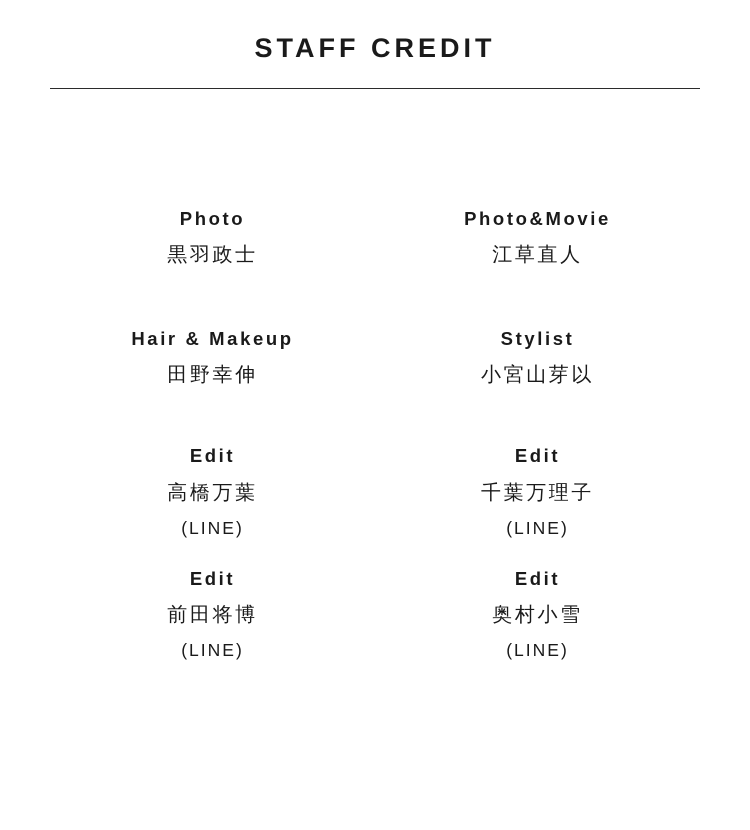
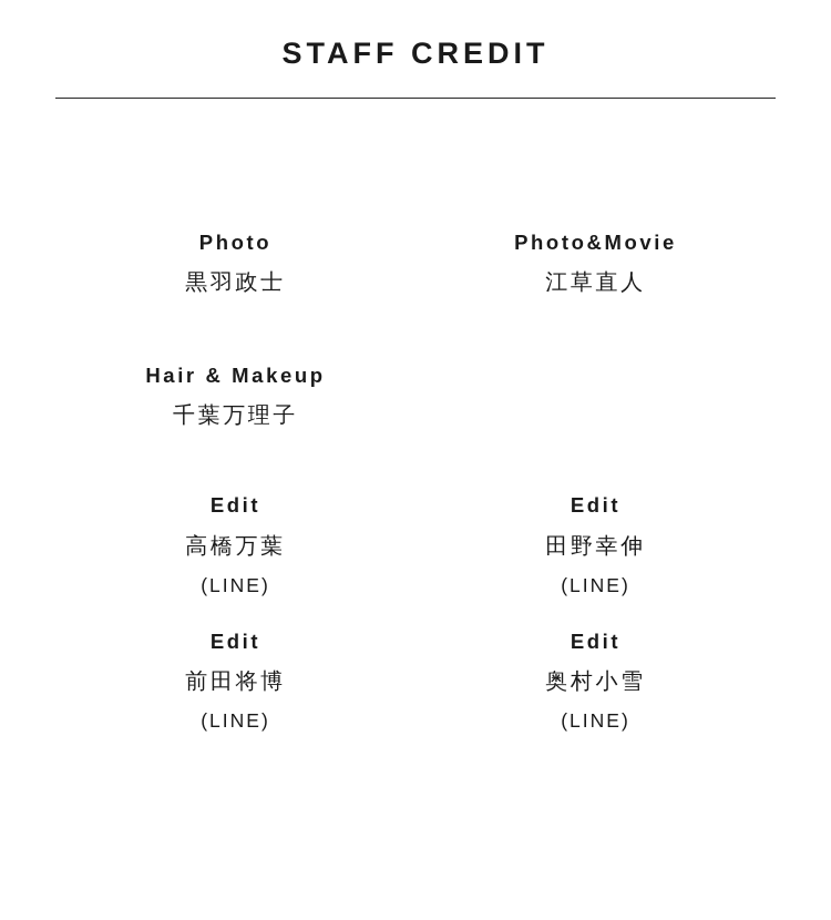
  STAFF CREDIT
  Photo
  黒羽政士
  Photo&Movie
  江草直人
  Hair & Makeup
- 田野幸伸
+ 千葉万理子
- Stylist
- 小宮山芽以
  Edit
  高橋万葉
  (LINE)
  Edit
- 千葉万理子
+ 田野幸伸
  (LINE)
  Edit
  前田将博
  (LINE)
  Edit
  奥村小雪
  (LINE)
